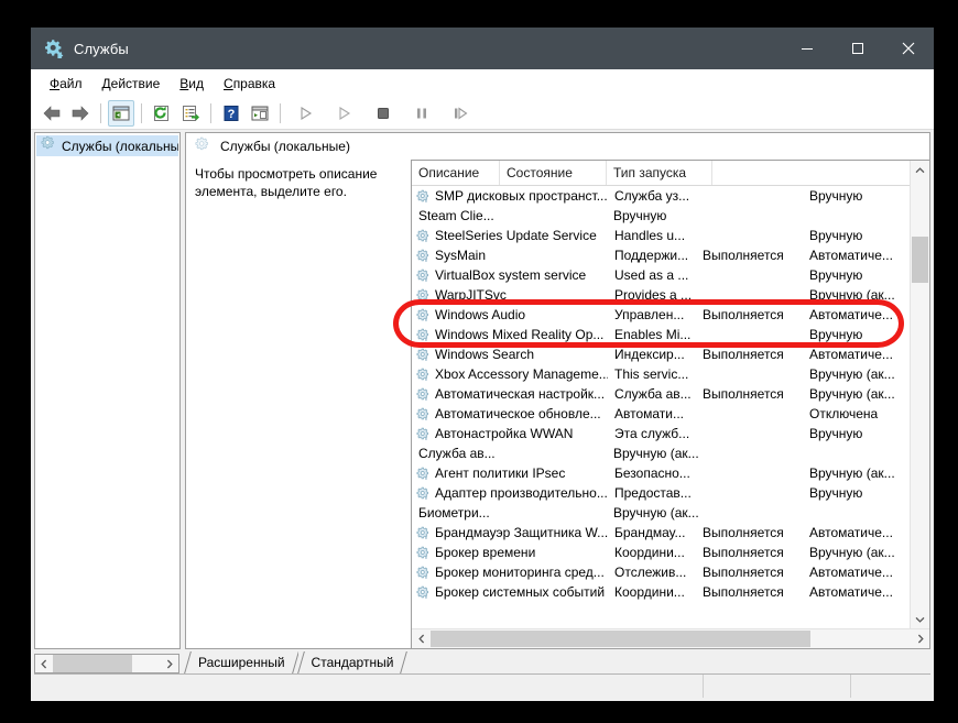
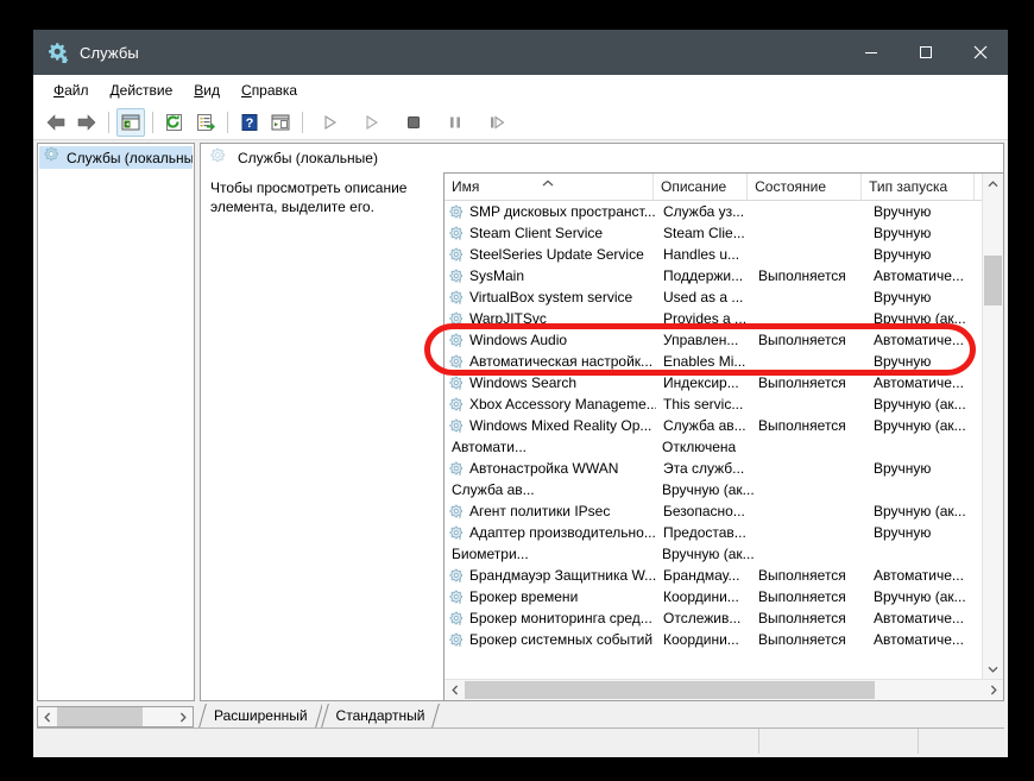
  Службы
  Файл
  Действие
  Вид
  Справка
  ?
  Службы (локальны
  Службы (локальные)
  Чтобы просмотреть описание элемента, выделите его.
+ Имя
  Описание
  Состояние
  Тип запуска
  SMP дисковых пространст...
  Служба уз...
  Вручную
+ Steam Client Service
  Steam Clie...
  Вручную
  SteelSeries Update Service
  Handles u...
  Вручную
  SysMain
  Поддержи...
  Выполняется
  Автоматиче...
  VirtualBox system service
  Used as a ...
  Вручную
  WarpJITSvc
  Provides a ...
  Вручную (ак...
  Windows Audio
  Управлен...
  Выполняется
  Автоматиче...
- Windows Mixed Reality Op...
+ Автоматическая настройк...
  Enables Mi...
  Вручную
  Windows Search
  Индексир...
  Выполняется
  Автоматиче...
  Xbox Accessory Manageme..
  This servic...
  Вручную (ак...
- Автоматическая настройк...
+ Windows Mixed Reality Op...
  Служба ав...
  Выполняется
  Вручную (ак...
- Автоматическое обновле...
  Автомати...
  Отключена
  Автонастройка WWAN
  Эта служб...
  Вручную
  Служба ав...
  Вручную (ак...
  Агент политики IPsec
  Безопасно...
  Вручную (ак...
  Адаптер производительно...
  Предостав...
  Вручную
  Биометри...
  Вручную (ак...
  Брандмауэр Защитника W...
  Брандмау...
  Выполняется
  Автоматиче...
  Брокер времени
  Координи...
  Выполняется
  Вручную (ак...
  Брокер мониторинга сред...
  Отслежив...
  Выполняется
  Автоматиче...
  Брокер системных событий
  Координи...
  Выполняется
  Автоматиче...
  Расширенный
  Стандартный
